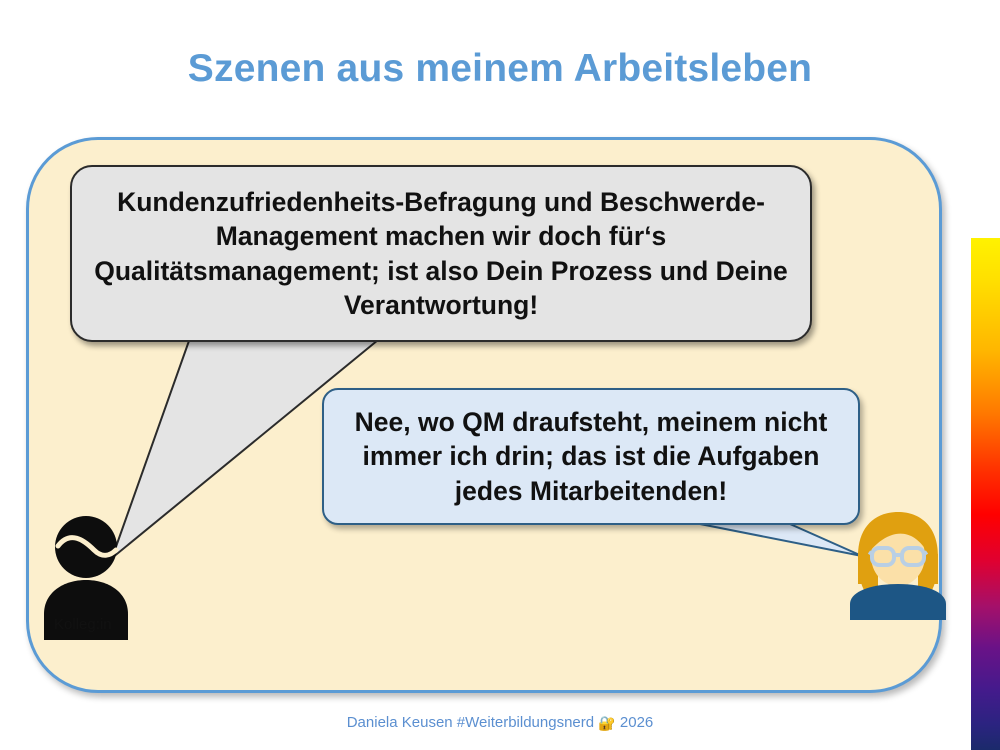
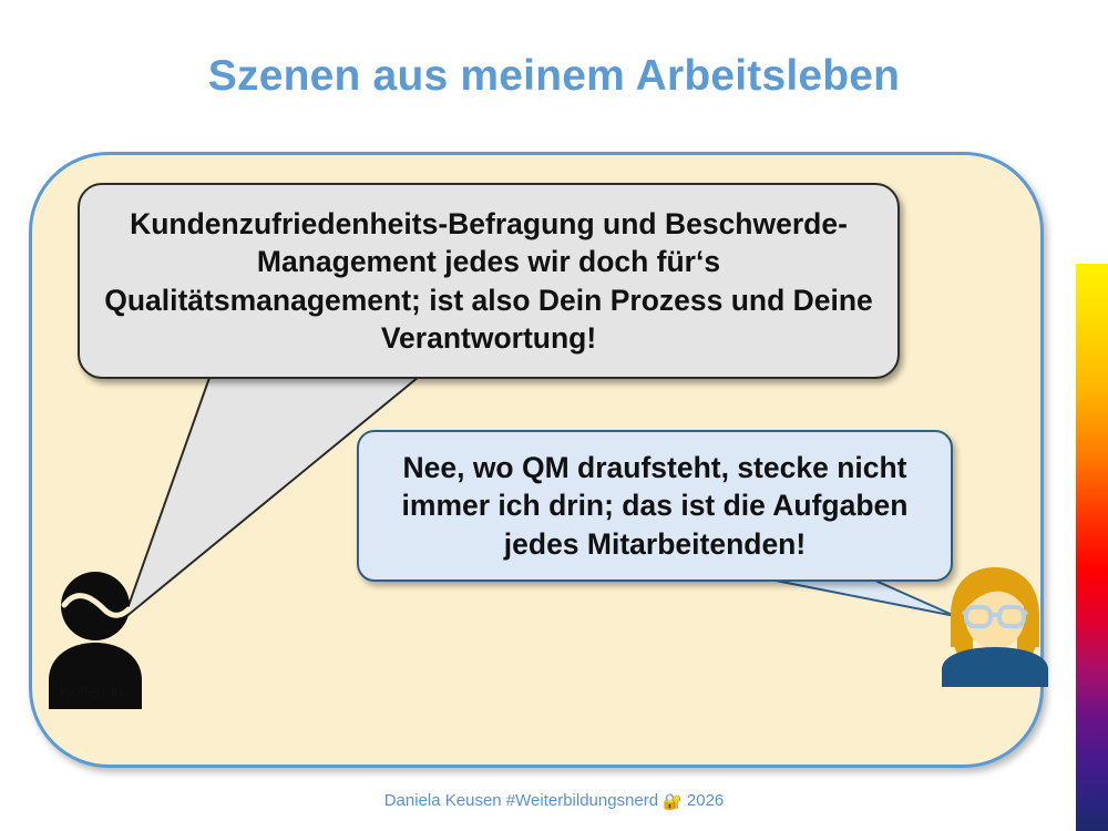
  Szenen aus meinem Arbeitsleben
- Kundenzufriedenheits-Befragung und Beschwerde-Management machen wir doch für‘s Qualitätsmanagement; ist also Dein Prozess und Deine Verantwortung!
+ Kundenzufriedenheits-Befragung und Beschwerde-Management jedes wir doch für‘s Qualitätsmanagement; ist also Dein Prozess und Deine Verantwortung!
- Nee, wo QM draufsteht, meinem nicht immer ich drin; das ist die Aufgaben jedes Mitarbeitenden!
+ Nee, wo QM draufsteht, stecke nicht immer ich drin; das ist die Aufgaben jedes Mitarbeitenden!
  Daniela Keusen #Weiterbildungsnerd 🔐 2026
